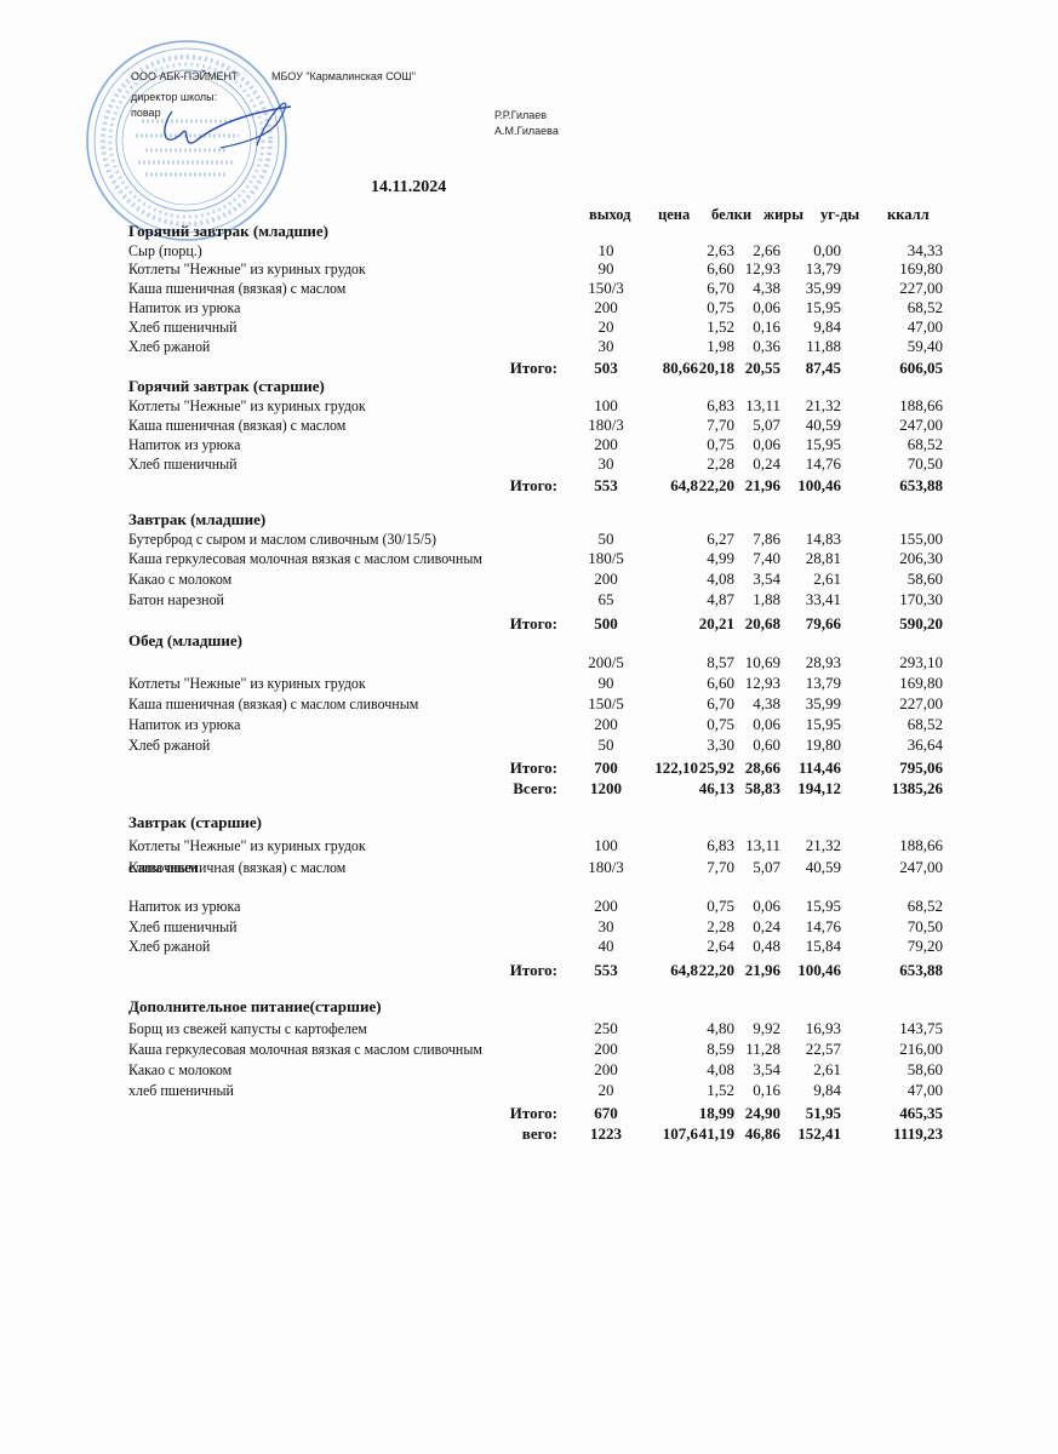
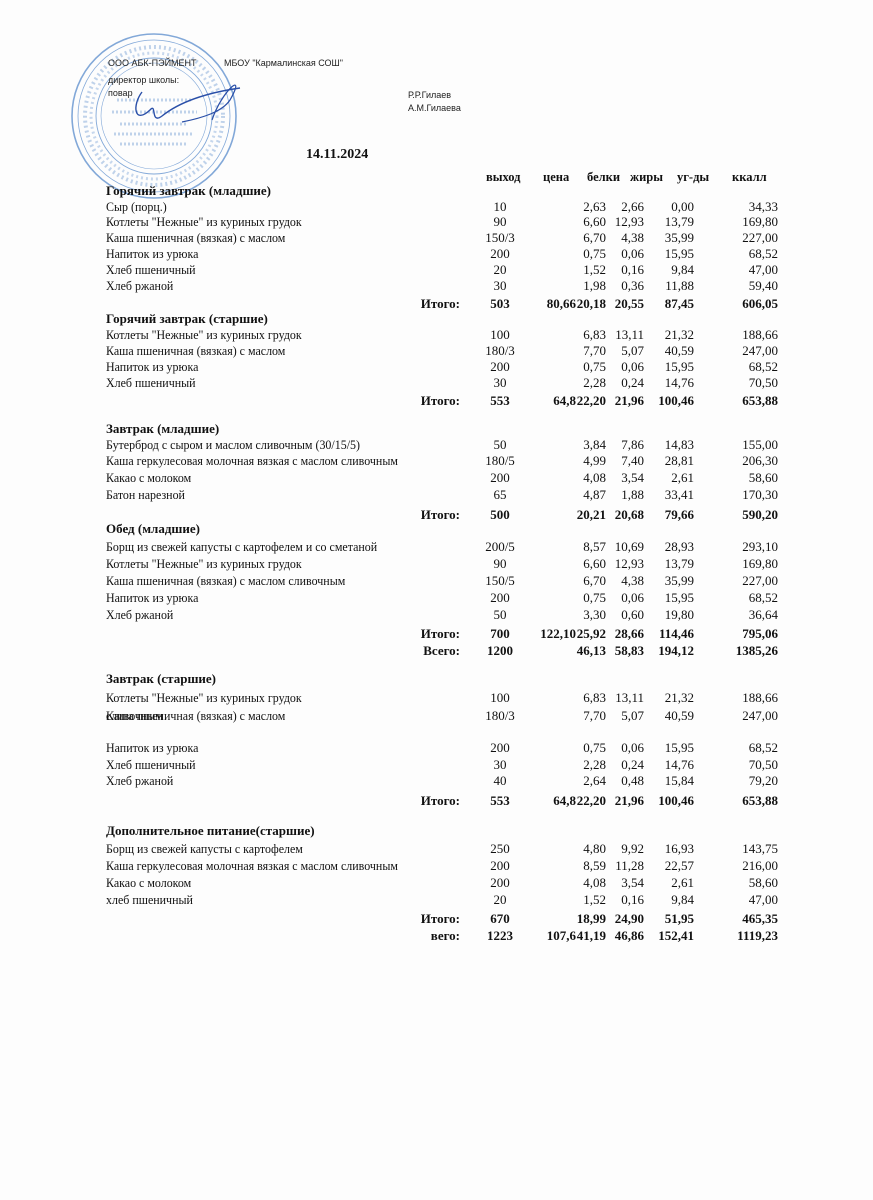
  ООО АБК-ПЭЙМЕНТ
  МБОУ "Кармалинская СОШ"
  директор школы:
  повар
  Р.Р.Гилаев
  А.М.Гилаева
  14.11.2024
  выход
  цена
  белки
  жиры
  уг-ды
  ккалл
  Горячий завтрак (младшие)
  Сыр (порц.)
  10
  2,63
  2,66
  0,00
  34,33
  Котлеты "Нежные" из куриных грудок
  90
  6,60
  12,93
  13,79
  169,80
  Каша пшеничная (вязкая) с маслом
  150/3
  6,70
  4,38
  35,99
  227,00
  Напиток из урюка
  200
  0,75
  0,06
  15,95
  68,52
  Хлеб пшеничный
  20
  1,52
  0,16
  9,84
  47,00
  Хлеб ржаной
  30
  1,98
  0,36
  11,88
  59,40
  Итого:
  503
  80,66
  20,18
  20,55
  87,45
  606,05
  Горячий завтрак (старшие)
  Котлеты "Нежные" из куриных грудок
  100
  6,83
  13,11
  21,32
  188,66
  Каша пшеничная (вязкая) с маслом
  180/3
  7,70
  5,07
  40,59
  247,00
  Напиток из урюка
  200
  0,75
  0,06
  15,95
  68,52
  Хлеб пшеничный
  30
  2,28
  0,24
  14,76
  70,50
  Итого:
  553
  64,8
  22,20
  21,96
  100,46
  653,88
  Завтрак (младшие)
  Бутерброд с сыром и маслом сливочным (30/15/5)
  50
- 6,27
+ 3,84
  7,86
  14,83
  155,00
  Каша геркулесовая молочная вязкая с маслом сливочным
  180/5
  4,99
  7,40
  28,81
  206,30
  Какао с молоком
  200
  4,08
  3,54
  2,61
  58,60
  Батон нарезной
  65
  4,87
  1,88
  33,41
  170,30
  Итого:
  500
  20,21
  20,68
  79,66
  590,20
  Обед (младшие)
+ Борщ из свежей капусты с картофелем и со сметаной
  200/5
  8,57
  10,69
  28,93
  293,10
  Котлеты "Нежные" из куриных грудок
  90
  6,60
  12,93
  13,79
  169,80
  Каша пшеничная (вязкая) с маслом сливочным
  150/5
  6,70
  4,38
  35,99
  227,00
  Напиток из урюка
  200
  0,75
  0,06
  15,95
  68,52
  Хлеб ржаной
  50
  3,30
  0,60
  19,80
  36,64
  Итого:
  700
  122,10
  25,92
  28,66
  114,46
  795,06
  Всего:
  1200
  46,13
  58,83
  194,12
  1385,26
  Завтрак (старшие)
  Котлеты "Нежные" из куриных грудок
  100
  6,83
  13,11
  21,32
  188,66
  Каша пшеничная (вязкая) с маслом
  180/3
  7,70
  5,07
  40,59
  247,00
  сливочным
  Напиток из урюка
  200
  0,75
  0,06
  15,95
  68,52
  Хлеб пшеничный
  30
  2,28
  0,24
  14,76
  70,50
  Хлеб ржаной
  40
  2,64
  0,48
  15,84
  79,20
  Итого:
  553
  64,8
  22,20
  21,96
  100,46
  653,88
  Дополнительное питание(старшие)
  Борщ из свежей капусты с картофелем
  250
  4,80
  9,92
  16,93
  143,75
  Каша геркулесовая молочная вязкая с маслом сливочным
  200
  8,59
  11,28
  22,57
  216,00
  Какао с молоком
  200
  4,08
  3,54
  2,61
  58,60
  хлеб пшеничный
  20
  1,52
  0,16
  9,84
  47,00
  Итого:
  670
  18,99
  24,90
  51,95
  465,35
  вего:
  1223
  107,6
  41,19
  46,86
  152,41
  1119,23
